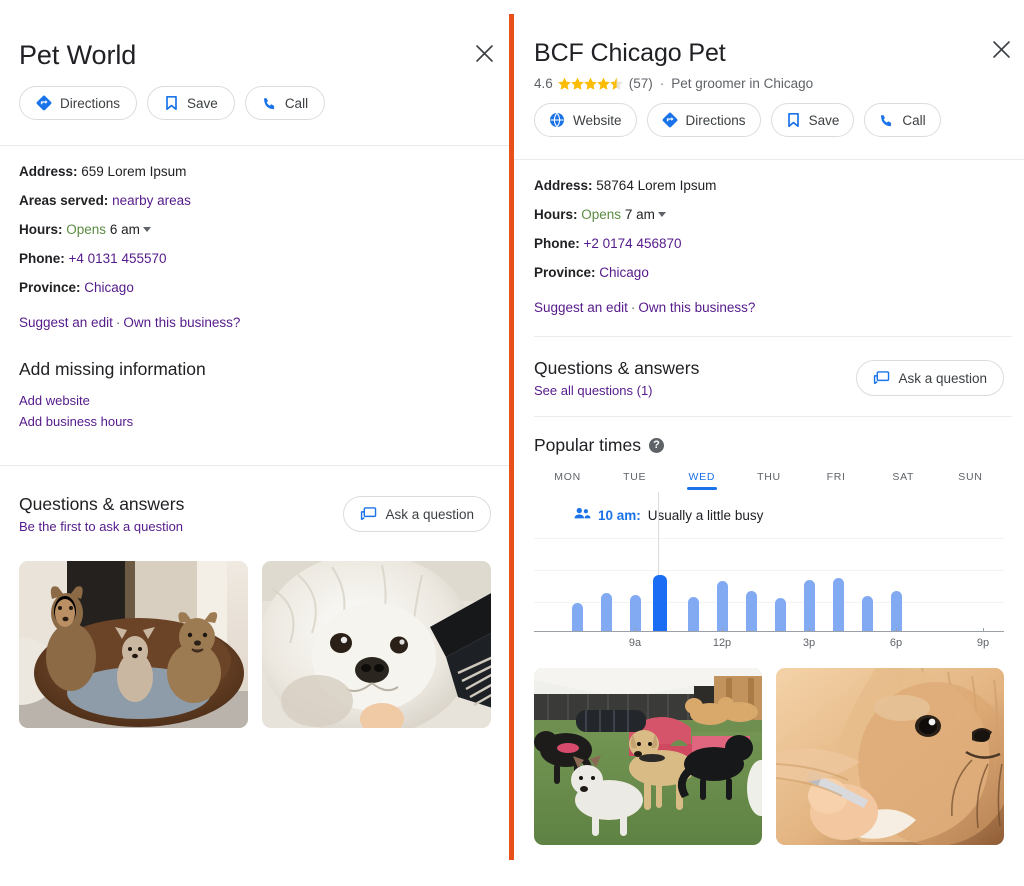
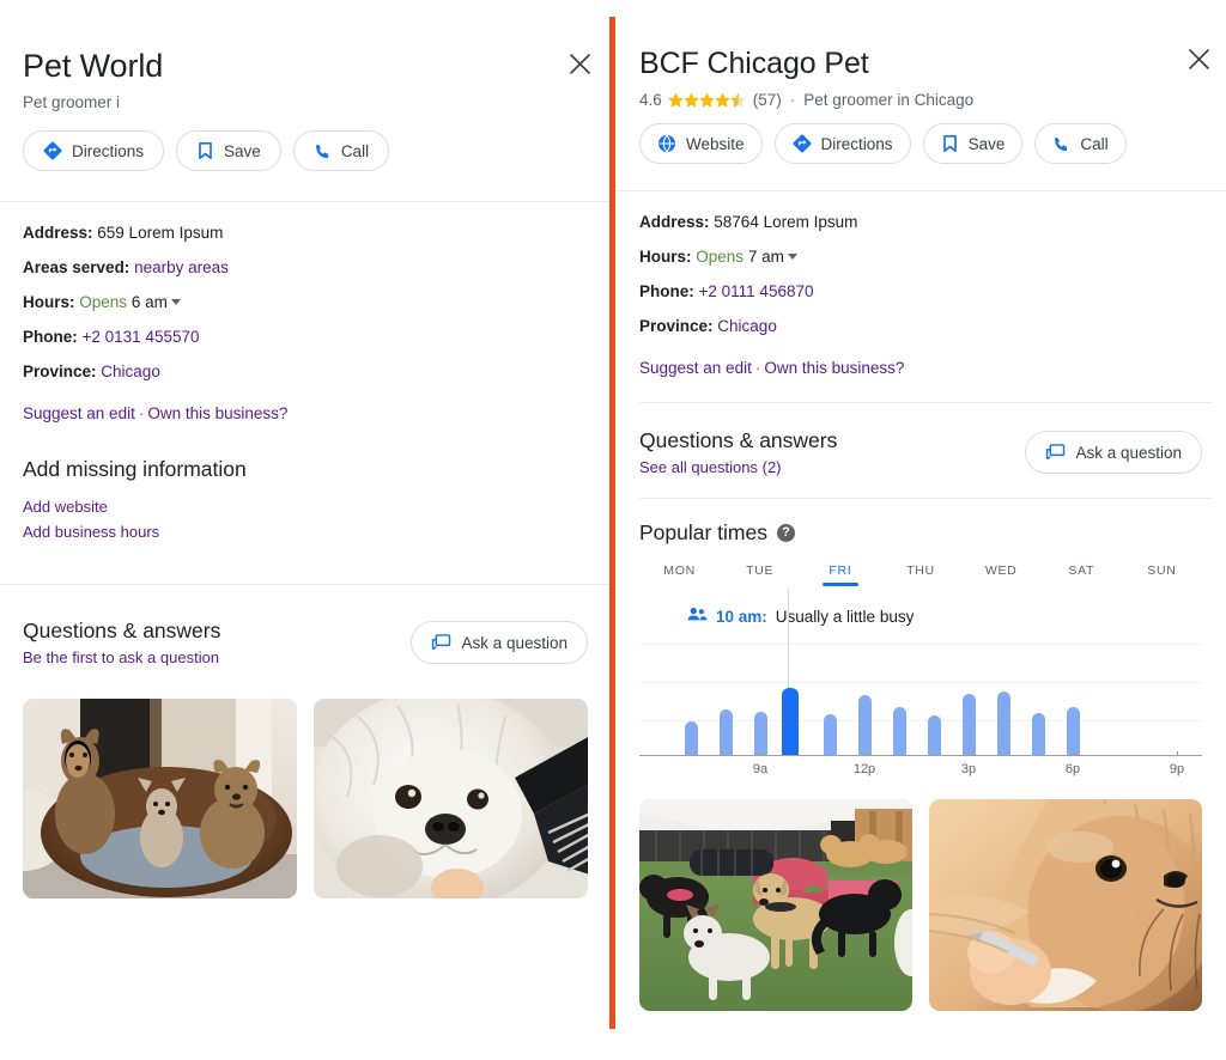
  Pet World
+ Pet groomer i
  Directions
  Save
  Call
  Address: 659 Lorem Ipsum
  Areas served: nearby areas
  Hours: Opens 6 am
- Phone: +4 0131 455570
+ Phone: +2 0131 455570
  Province: Chicago
  Suggest an edit · Own this business?
  Add missing information
  Add website
  Add business hours
  Questions & answers
  Be the first to ask a question
  Ask a question
  BCF Chicago Pet
  4.6
  (57)
  ·
  Pet groomer in Chicago
  Website
  Directions
  Save
  Call
  Address: 58764 Lorem Ipsum
  Hours: Opens 7 am
- Phone: +2 0174 456870
+ Phone: +2 0111 456870
  Province: Chicago
  Suggest an edit · Own this business?
  Questions & answers
- See all questions (1)
+ See all questions (2)
  Ask a question
  Popular times
  ?
  MON
  TUE
- WED
+ FRI
  THU
- FRI
+ WED
  SAT
  SUN
  10 am:
  Usually a little busy
  9a
  12p
  3p
  6p
  9p
